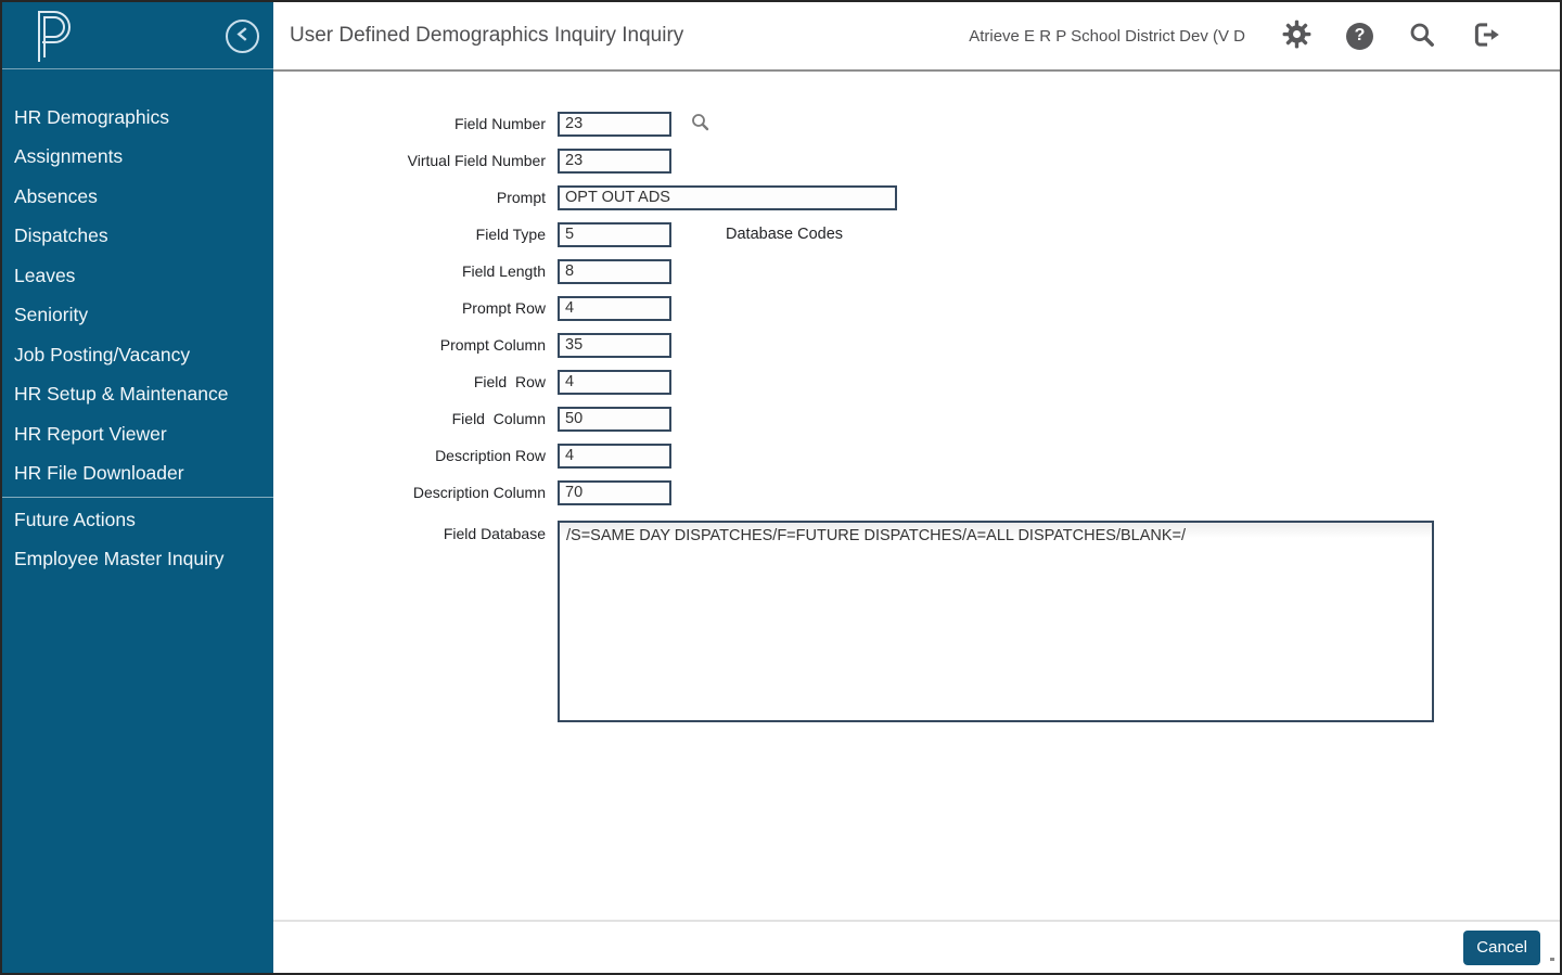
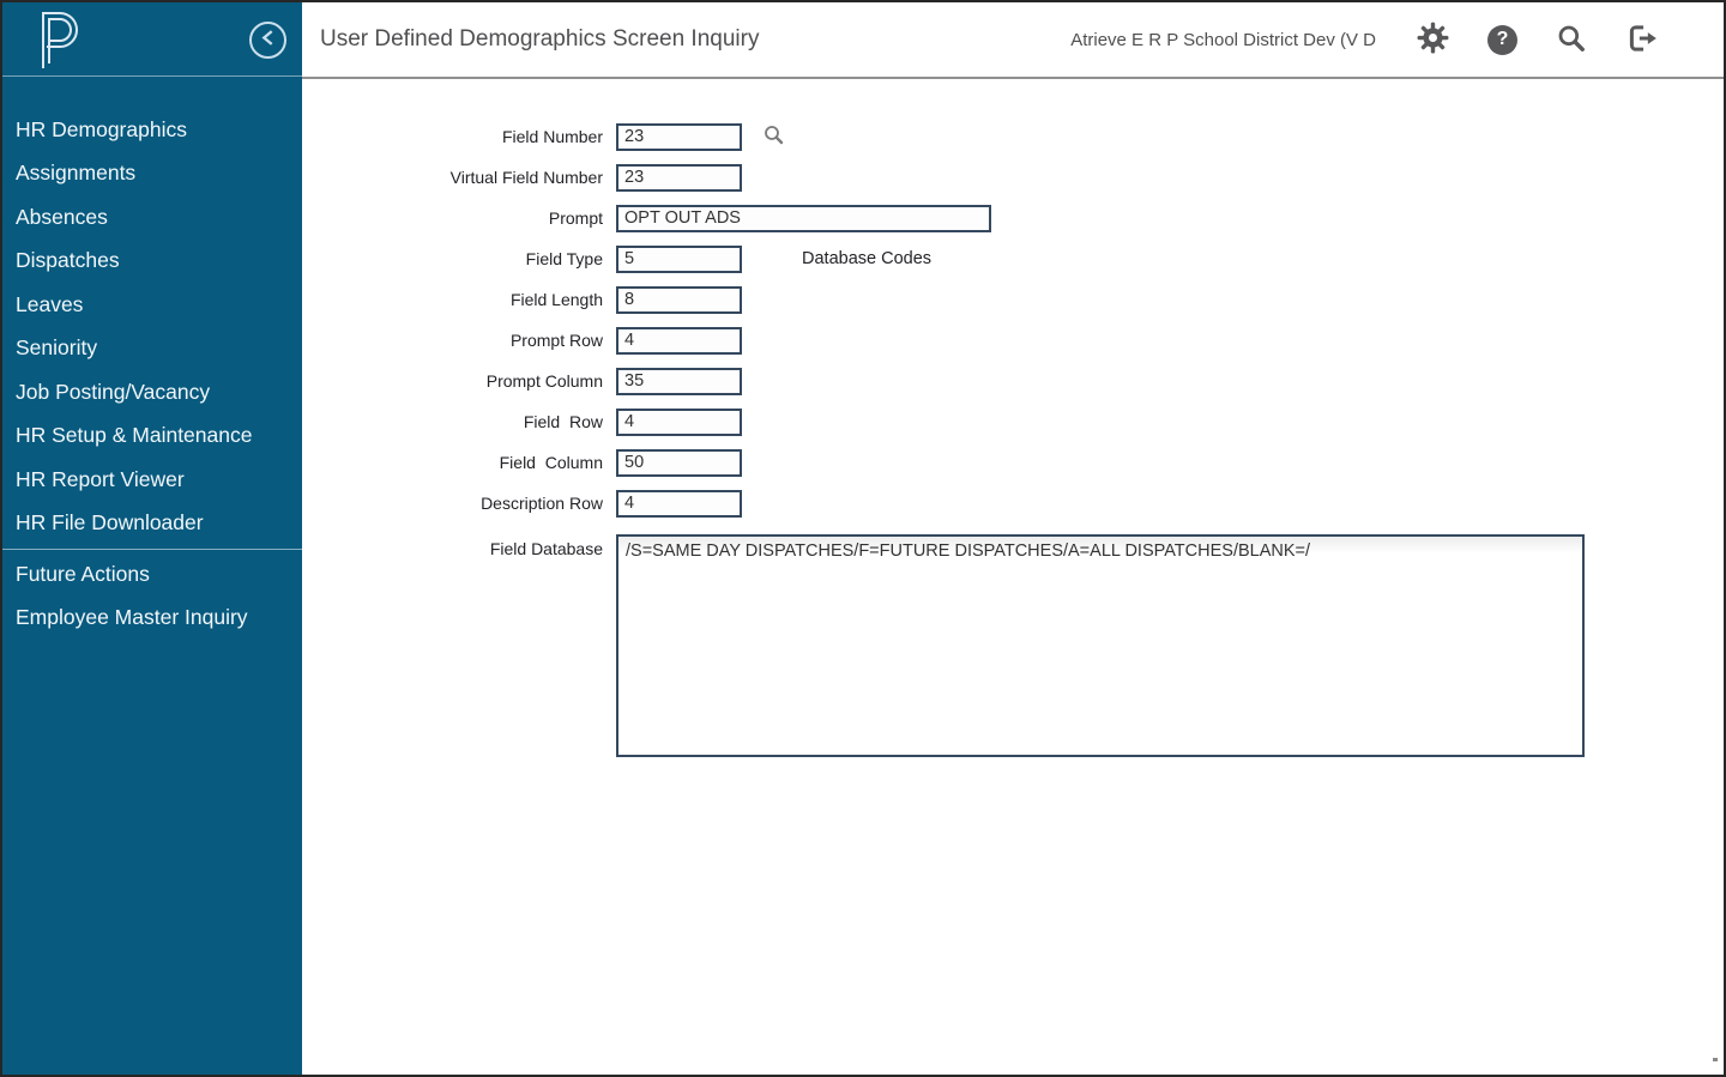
  HR Demographics
  Assignments
  Absences
  Dispatches
  Leaves
  Seniority
  Job Posting/Vacancy
  HR Setup & Maintenance
  HR Report Viewer
  HR File Downloader
  Future Actions
  Employee Master Inquiry
- User Defined Demographics Inquiry Inquiry
+ User Defined Demographics Screen Inquiry
  Atrieve E R P School District Dev (V D
  ?
  Field Number
  23
  Virtual Field Number
  23
  Prompt
  OPT OUT ADS
  Field Type
  5
  Database Codes
  Field Length
  8
  Prompt Row
  4
  Prompt Column
  35
  Field Row
  4
  Field Column
  50
  Description Row
  4
- Description Column
- 70
  Field Database
  /S=SAME DAY DISPATCHES/F=FUTURE DISPATCHES/A=ALL DISPATCHES/BLANK=/
- Cancel
